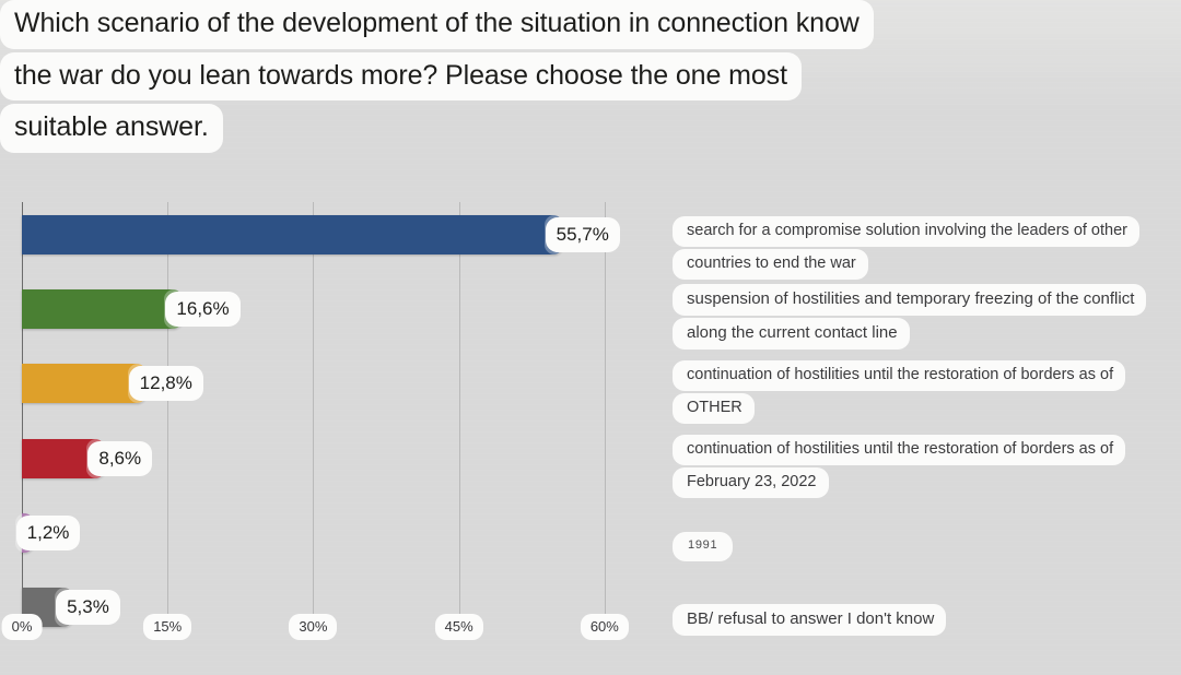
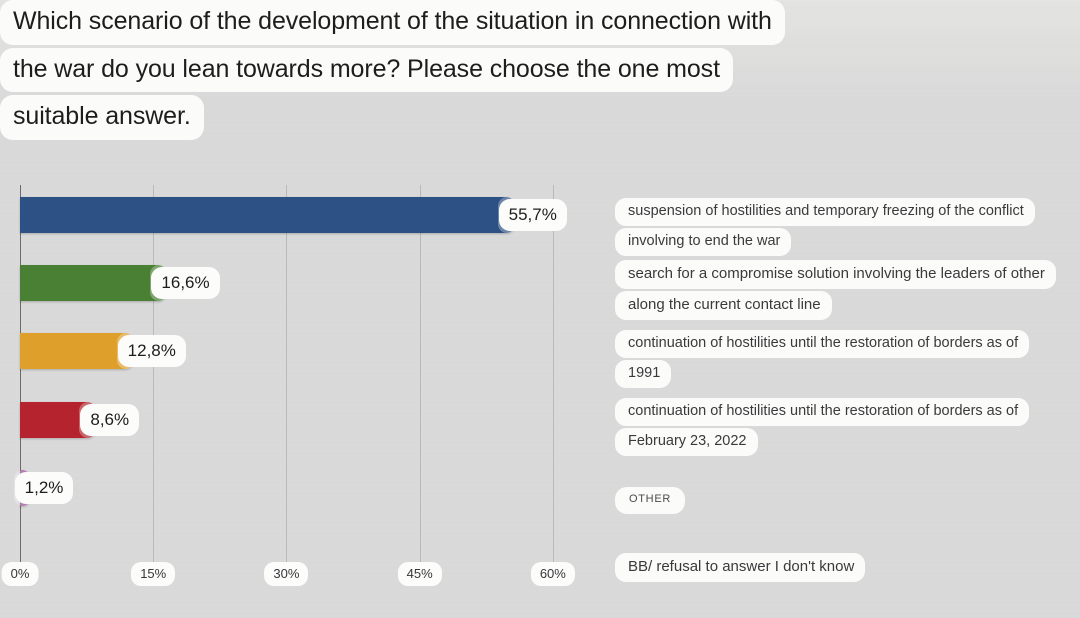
- Which scenario of the development of the situation in connection know
+ Which scenario of the development of the situation in connection with
  the war do you lean towards more? Please choose the one most
  suitable answer.
  55,7%
  16,6%
  12,8%
  8,6%
  1,2%
- 5,3%
  0%
  15%
  30%
  45%
  60%
- search for a compromise solution involving the leaders of other
+ suspension of hostilities and temporary freezing of the conflict
- countries to end the war
+ involving to end the war
- suspension of hostilities and temporary freezing of the conflict
+ search for a compromise solution involving the leaders of other
  along the current contact line
  continuation of hostilities until the restoration of borders as of
- OTHER
+ 1991
  continuation of hostilities until the restoration of borders as of
  February 23, 2022
- 1991
+ OTHER
  BB/ refusal to answer I don't know
